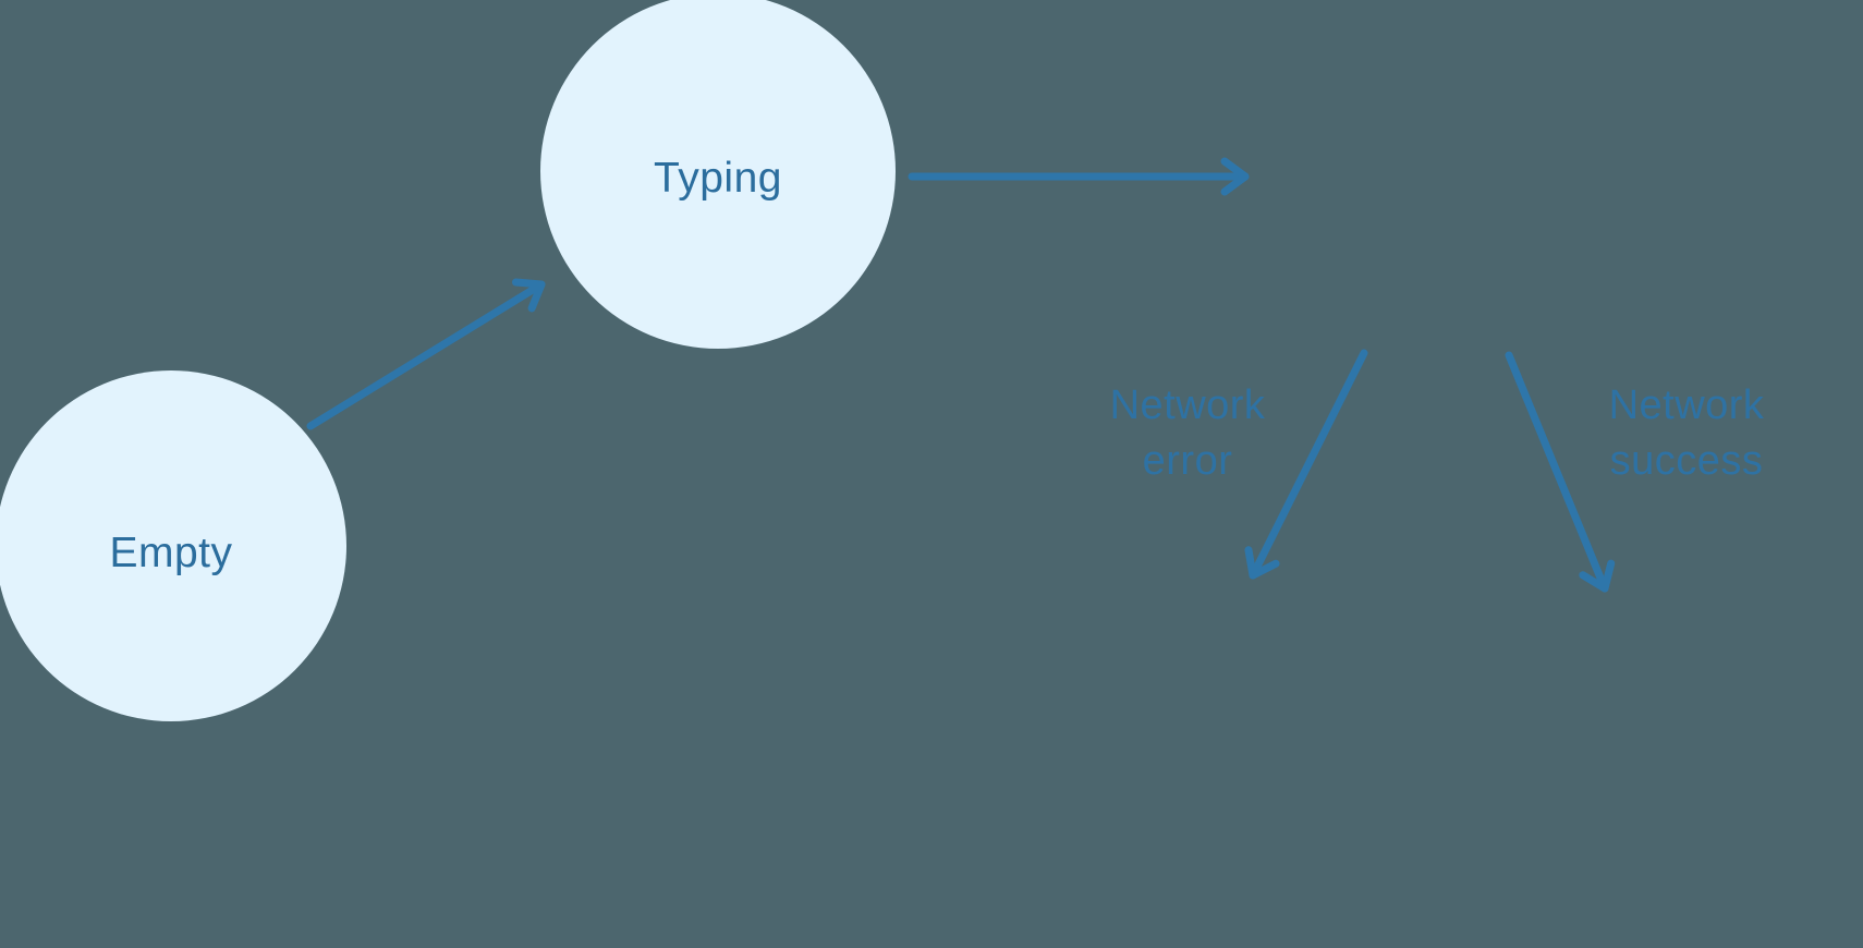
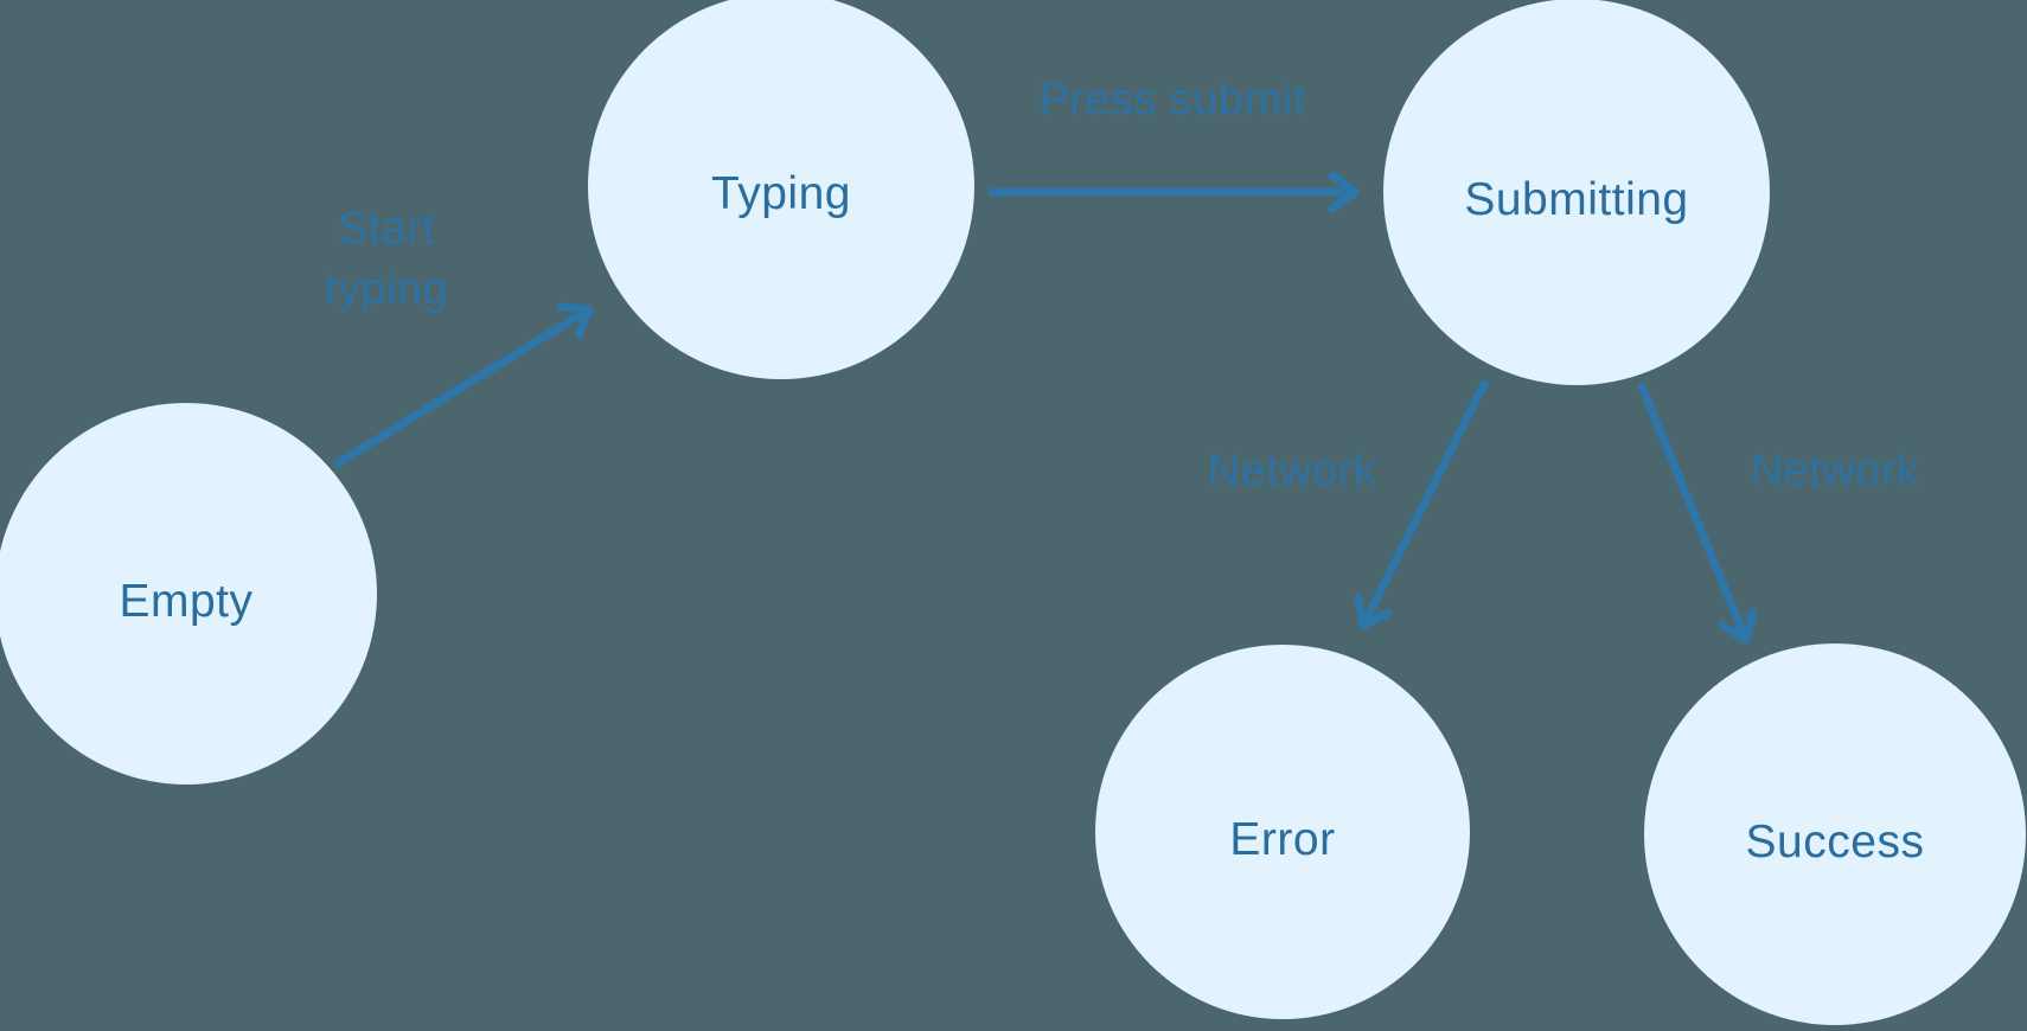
  Empty
  Typing
+ Submitting
+ Error
+ Success
+ Start
+ typing
+ Press submit
  Network
- error
  Network
- success
